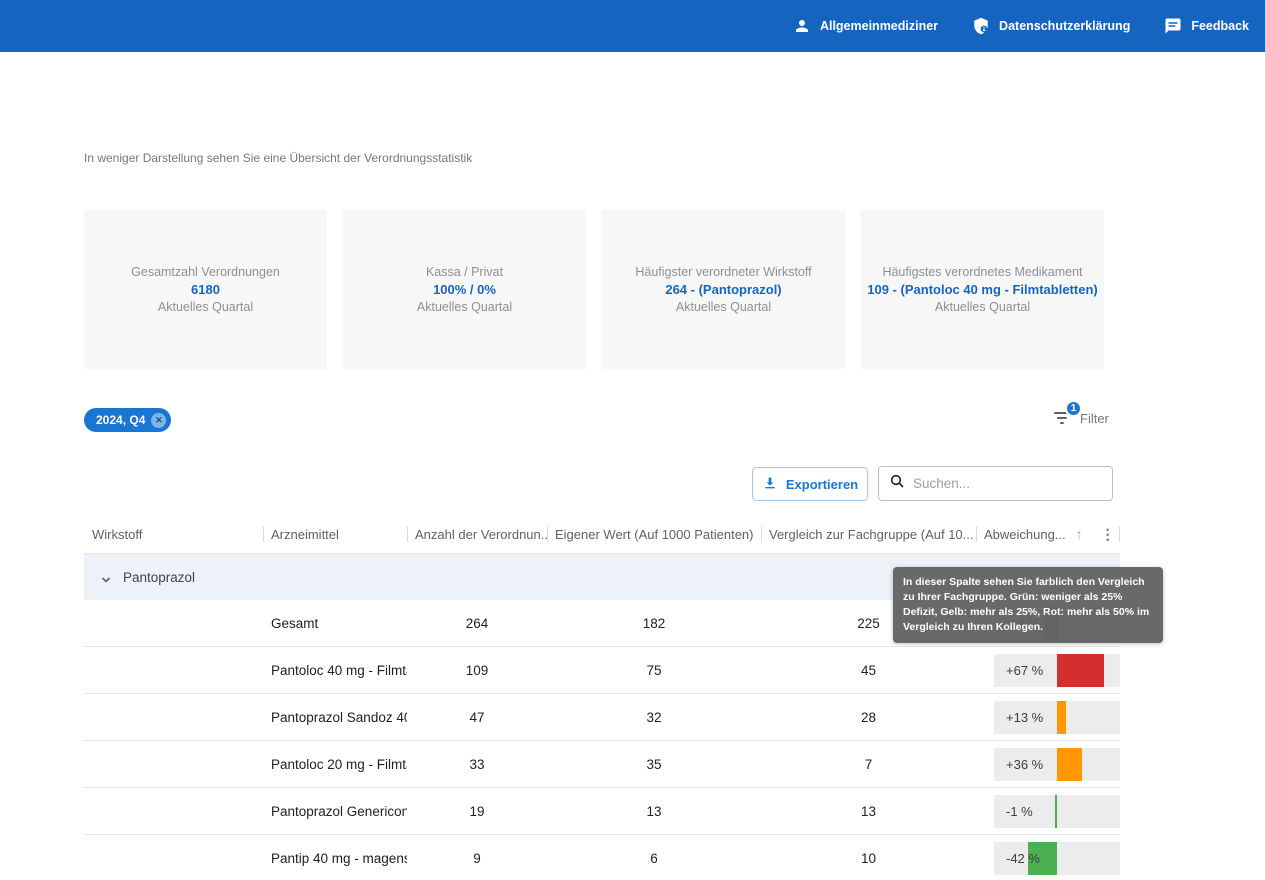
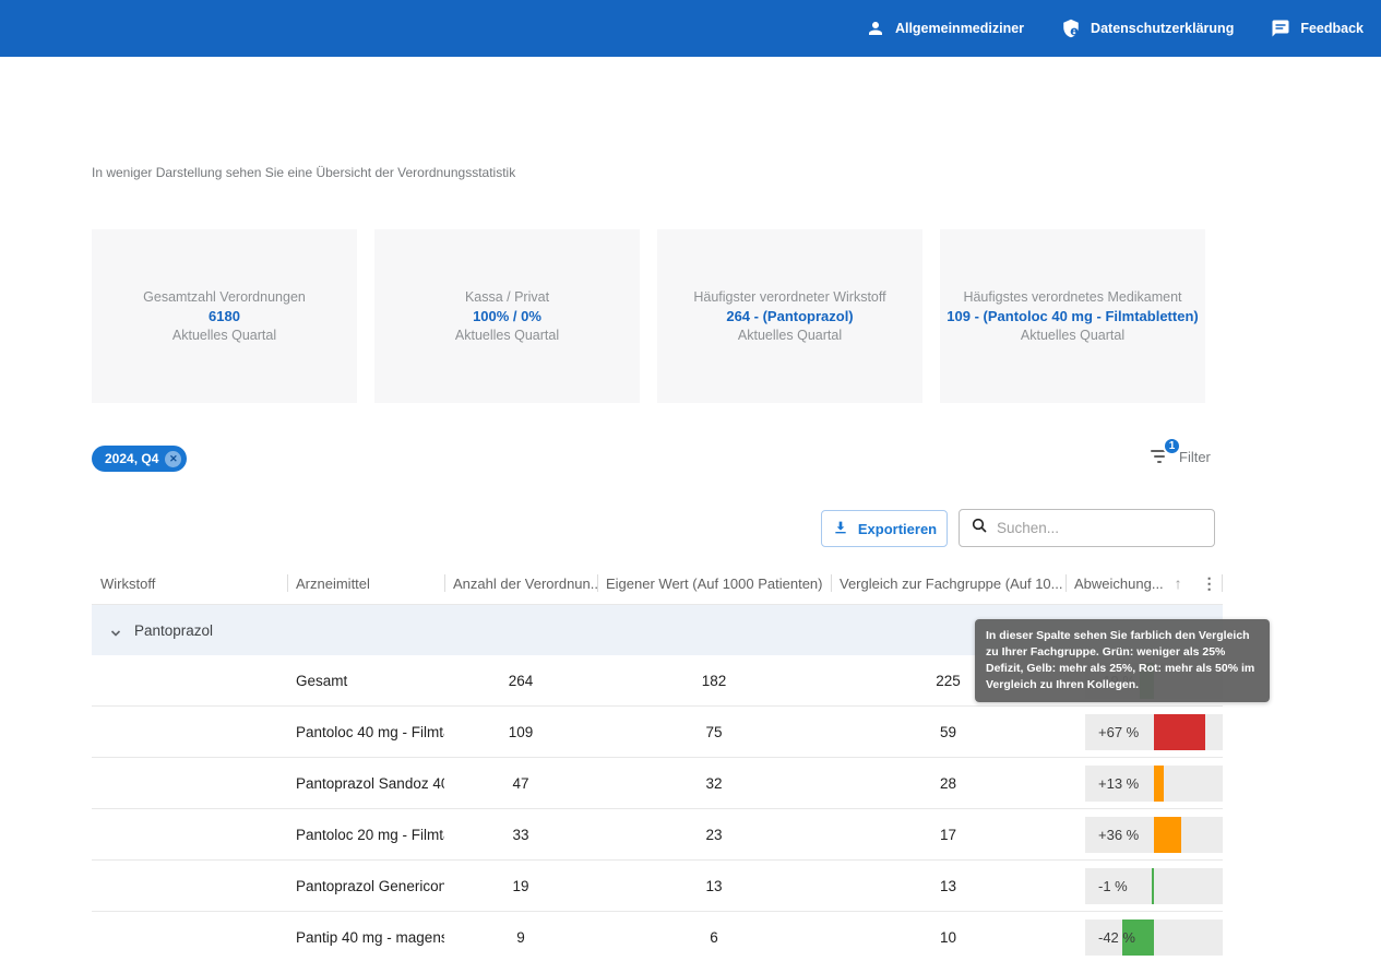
  Allgemeinmediziner
  Datenschutzerklärung
  Feedback
  In weniger Darstellung sehen Sie eine Übersicht der Verordnungsstatistik
  Gesamtzahl Verordnungen
  6180
  Aktuelles Quartal
  Kassa / Privat
  100% / 0%
  Aktuelles Quartal
  Häufigster verordneter Wirkstoff
  264 - (Pantoprazol)
  Aktuelles Quartal
  Häufigstes verordnetes Medikament
  109 - (Pantoloc 40 mg - Filmtabletten)
  Aktuelles Quartal
  2024, Q4
  ✕
  1
  Filter
  Exportieren
  Suchen...
  Wirkstoff
  Arzneimittel
  Anzahl der Verordnun.
  Eigener Wert (Auf 1000 Patienten)
  Vergleich zur Fachgruppe (Auf 10...
  Abweichung...
  ↑
  ⋮
  Pantoprazol
  Gesamt
  264
  182
  225
  Pantoloc 40 mg - Filmt
  109
  75
- 45
+ 59
  +67 %
  Pantoprazol Sandoz 4
  47
  32
  28
  +13 %
  Pantoloc 20 mg - Filmt
  33
- 35
+ 23
- 7
+ 17
  +36 %
  Pantoprazol Genericon
  19
  13
  13
  -1 %
  Pantip 40 mg - magen
  9
  6
  10
  -42 %
  In dieser Spalte sehen Sie farblich den Vergleich zu Ihrer Fachgruppe. Grün: weniger als 25% Defizit, Gelb: mehr als 25%, Rot: mehr als 50% im Vergleich zu Ihren Kollegen.
